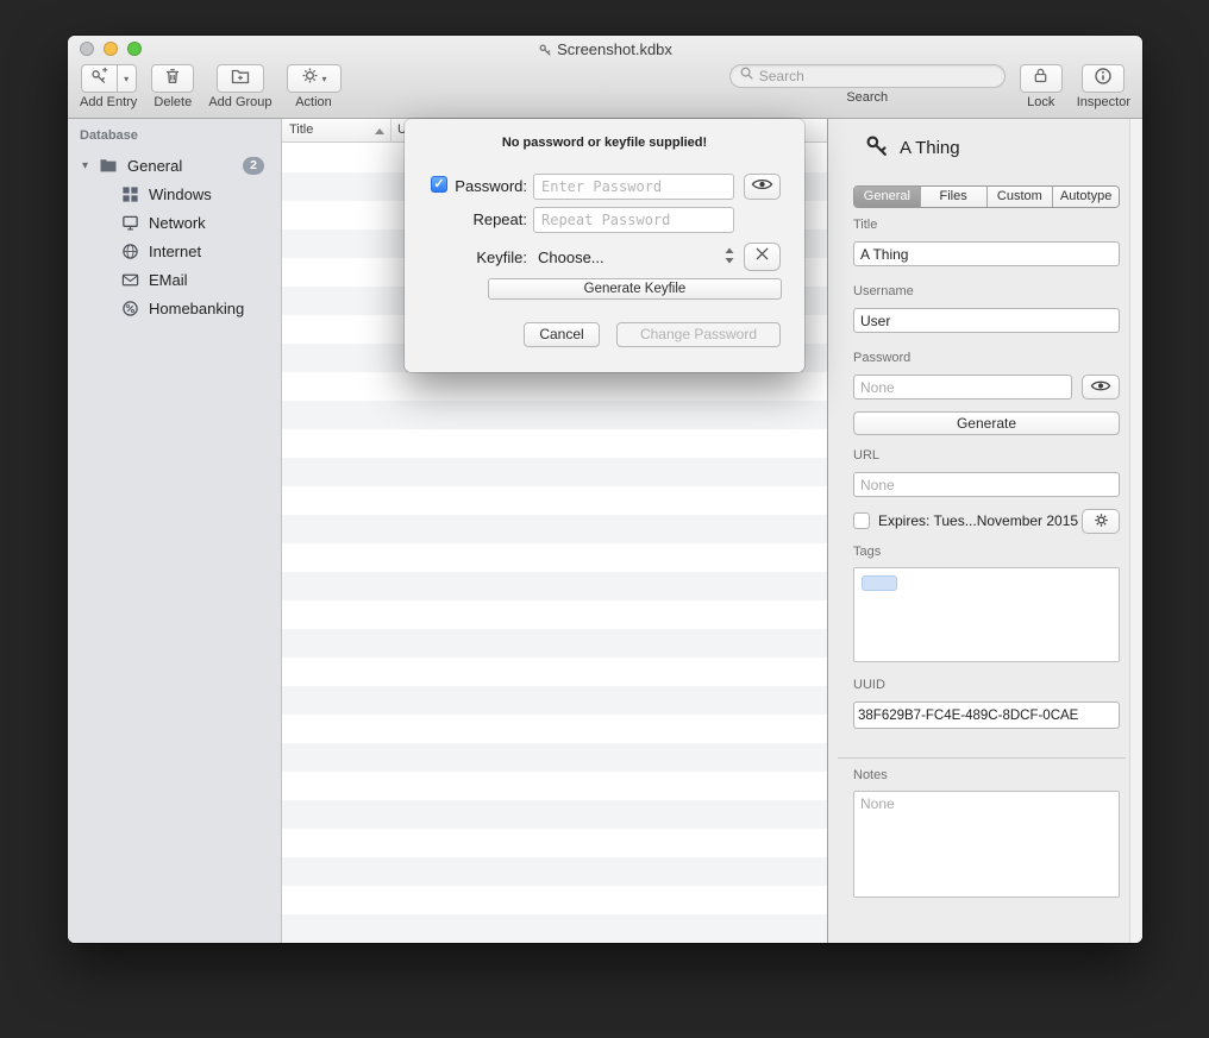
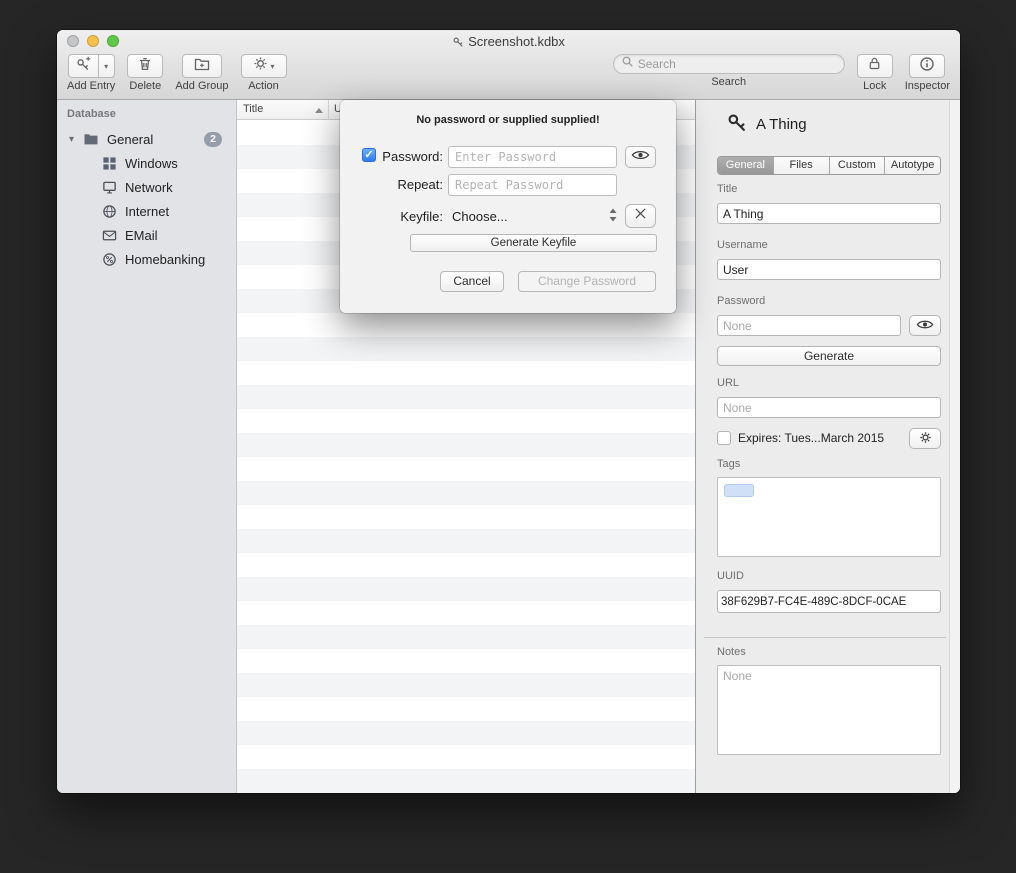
  Screenshot.kdbx
  ▾
  Add Entry
  Delete
  Add Group
  ▾
  Action
  Search
  Search
  Lock
  Inspector
  Database
  ▾
  General
  2
  Windows
  Network
  Internet
  EMail
  Homebanking
  Title
  U
  A Thing
  General
  Files
  Custom
  Autotype
  Title
  A Thing
  Username
  User
  Password
  None
  Generate
  URL
  None
- Expires: Tues...November 2015
+ Expires: Tues...March 2015
  Tags
  UUID
  38F629B7-FC4E-489C-8DCF-0CAE
  Notes
  None
- No password or keyfile supplied!
+ No password or supplied supplied!
  ✓
  Password:
  Enter Password
  Repeat:
  Repeat Password
  Keyfile:
  Choose...
  Generate Keyfile
  Cancel
  Change Password
